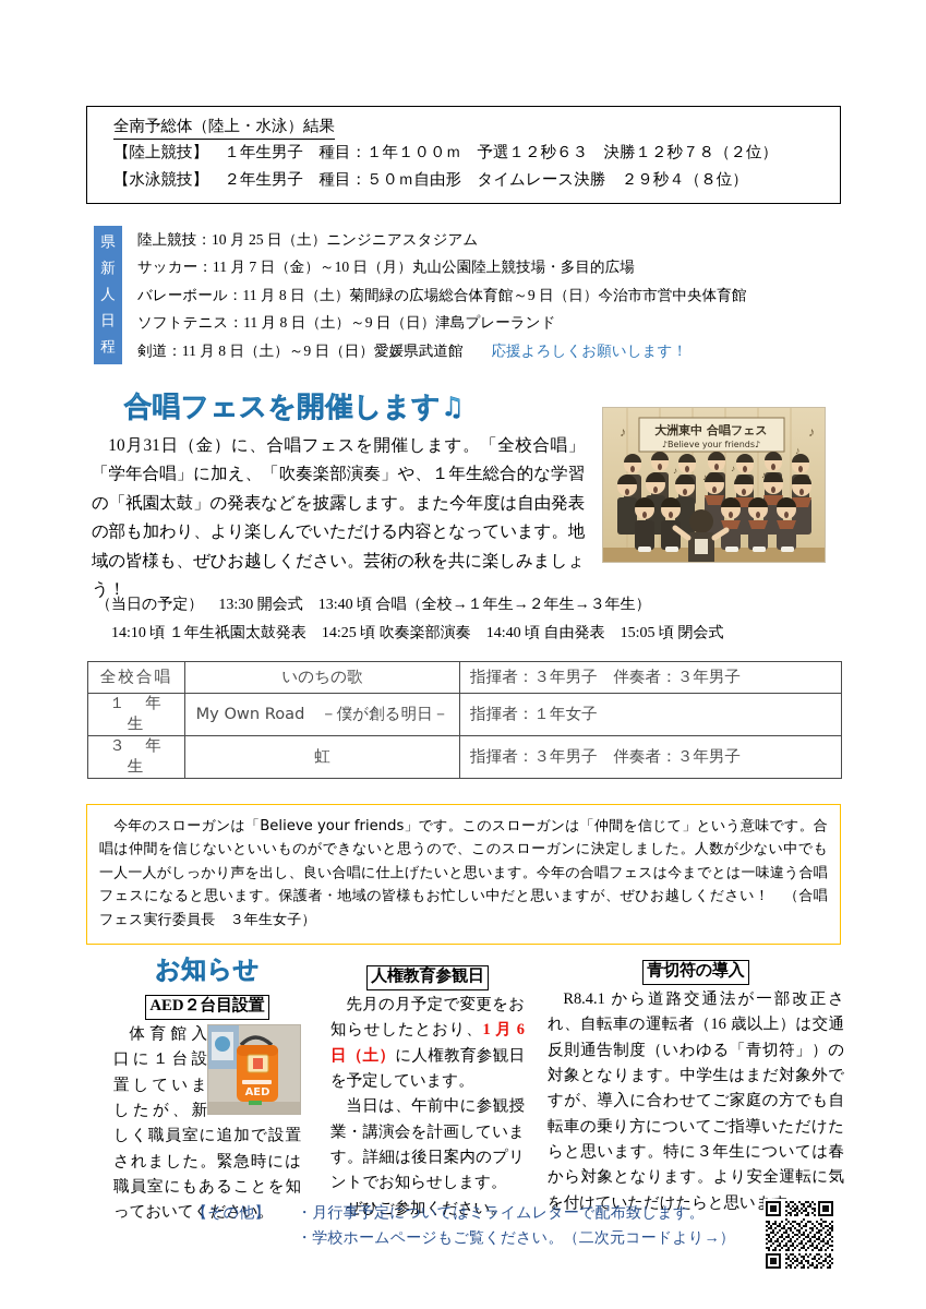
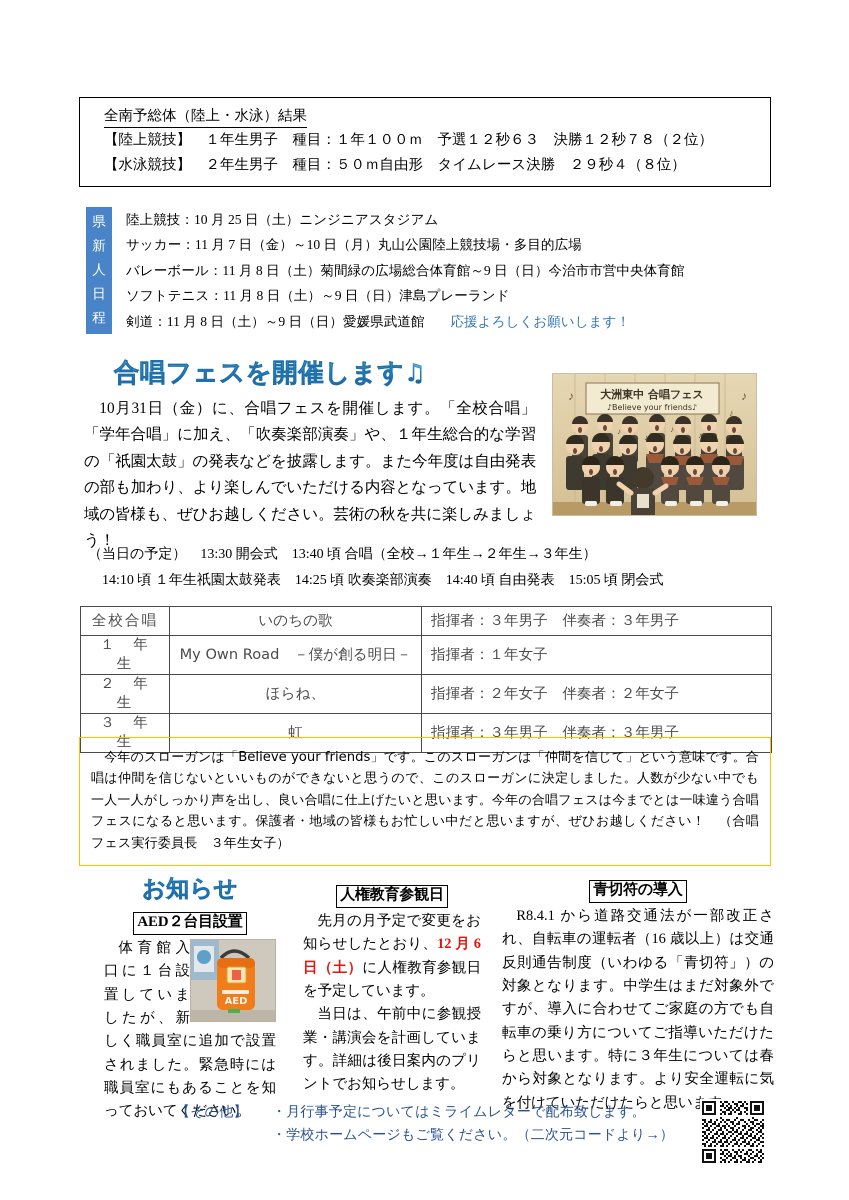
  全南予総体（陸上・水泳）結果
  【陸上競技】 １年生男子 種目：１年１００ｍ 予選１２秒６３ 決勝１２秒７８（２位）
  【水泳競技】 ２年生男子 種目：５０ｍ自由形 タイムレース決勝 ２９秒４（８位）
  県
  新
  人
  日
  程
  陸上競技：10 月 25 日（土）ニンジニアスタジアム
  サッカー：11 月 7 日（金）～10 日（月）丸山公園陸上競技場・多目的広場
  バレーボール：11 月 8 日（土）菊間緑の広場総合体育館～9 日（日）今治市市営中央体育館
  ソフトテニス：11 月 8 日（土）～9 日（日）津島プレーランド
  剣道：11 月 8 日（土）～9 日（日）愛媛県武道館 応援よろしくお願いします！
  合唱フェスを開催します♫
  10月31日（金）に、合唱フェスを開催します。「全校合唱」「学年合唱」に加え、「吹奏楽部演奏」や、１年生総合的な学習の「祇園太鼓」の発表などを披露します。また今年度は自由発表の部も加わり、より楽しんでいただける内容となっています。地域の皆様も、ぜひお越しください。芸術の秋を共に楽しみましょう！
  大洲東中 合唱フェス
  ♪Believe your friends♪
  ♪
  ♪
  ♪
  ♪
  ♪
  ♪
  ♪
  （当日の予定） 13:30 開会式 13:40 頃 合唱（全校→１年生→２年生→３年生）
  14:10 頃 １年生祇園太鼓発表 14:25 頃 吹奏楽部演奏 14:40 頃 自由発表 15:05 頃 閉会式
  全校合唱	いのちの歌	指揮者：３年男子 伴奏者：３年男子
  １ 年 生	My Own Road －僕が創る明日－	指揮者：１年女子
+ ２ 年 生	ほらね、	指揮者：２年女子 伴奏者：２年女子
  ３ 年 生	虹	指揮者：３年男子 伴奏者：３年男子
  今年のスローガンは「Believe your friends」です。このスローガンは「仲間を信じて」という意味です。合唱は仲間を信じないといいものができないと思うので、このスローガンに決定しました。人数が少ない中でも一人一人がしっかり声を出し、良い合唱に仕上げたいと思います。今年の合唱フェスは今までとは一味違う合唱フェスになると思います。保護者・地域の皆様もお忙しい中だと思いますが、ぜひお越しください！ （合唱フェス実行委員長 ３年生女子）
  お知らせ
  AED２台目設置
  AED
  体育館入口に１台設置していましたが、新しく職員室に追加で設置されました。緊急時には職員室にもあることを知っておいてください。
  人権教育参観日
- 先月の月予定で変更をお知らせしたとおり、1 月 6 日（土）に人権教育参観日を予定しています。
+ 先月の月予定で変更をお知らせしたとおり、12 月 6 日（土）に人権教育参観日を予定しています。
  当日は、午前中に参観授業・講演会を計画しています。詳細は後日案内のプリントでお知らせします。
- ぜひご参加ください。
  青切符の導入
  R8.4.1 から道路交通法が一部改正され、自転車の運転者（16 歳以上）は交通反則通告制度（いわゆる「青切符」）の対象となります。中学生はまだ対象外ですが、導入に合わせてご家庭の方でも自転車の乗り方についてご指導いただけたらと思います。特に３年生については春から対象となります。より安全運転に気を付けていただけたらと思い
  【その他】
  ・月行事予定についてはミライムレターで配布致します。
  ・学校ホームページもご覧ください。（二次元コードより→）
